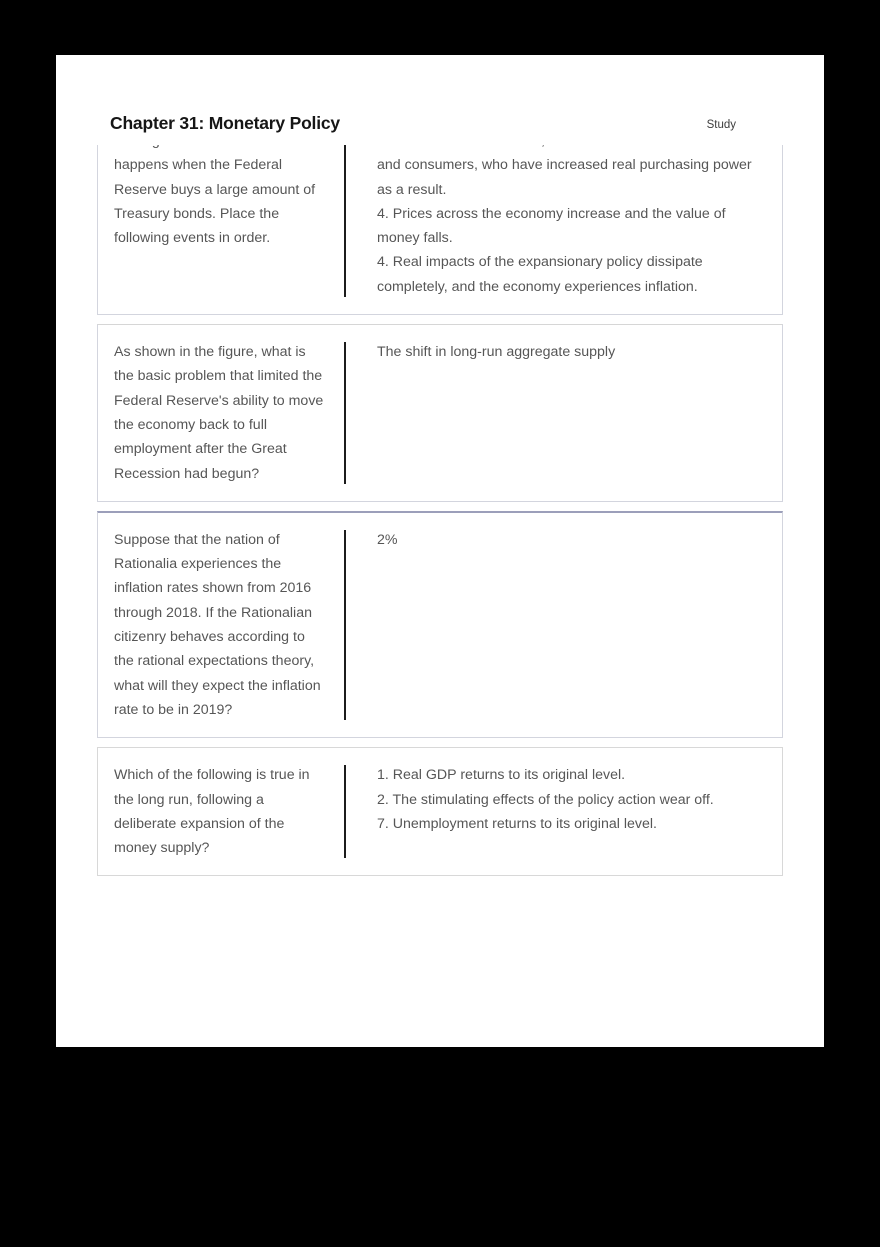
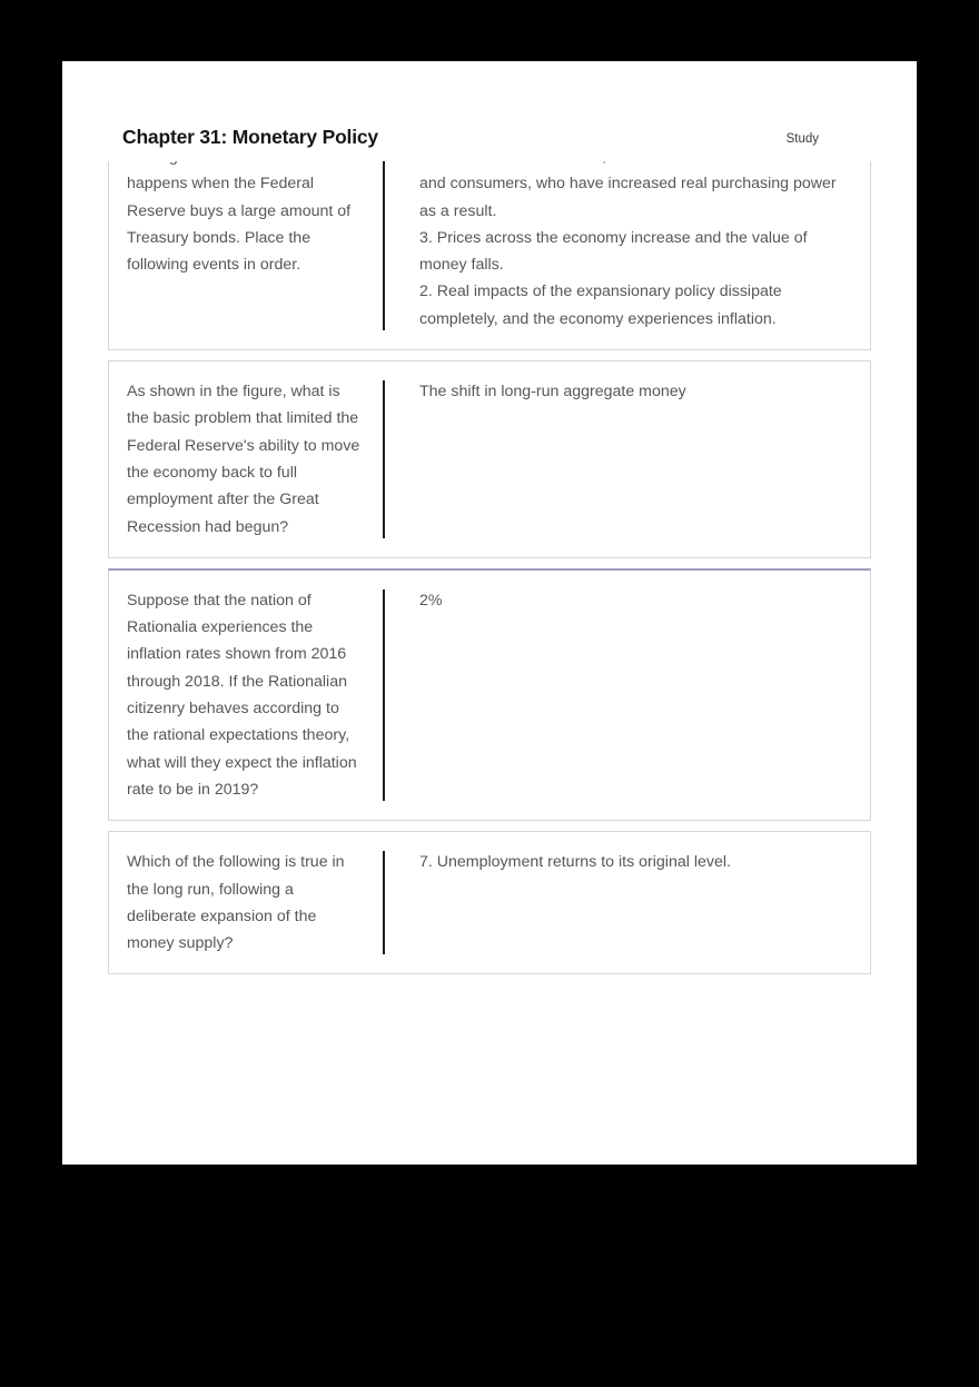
  Chapter 31: Monetary Policy
  Study
  happens when the Federal Reserve buys a large amount of Treasury bonds. Place the following events in order.
- 4. Prices across the economy increase and the value of money falls.
+ 3. Prices across the economy increase and the value of money falls.
- 4. Real impacts of the expansionary policy dissipate completely, and the economy experiences inflation.
+ 2. Real impacts of the expansionary policy dissipate completely, and the economy experiences inflation.
  As shown in the figure, what is the basic problem that limited the Federal Reserve's ability to move the economy back to full employment after the Great Recession had begun?
- The shift in long-run aggregate supply
+ The shift in long-run aggregate money
  Suppose that the nation of Rationalia experiences the inflation rates shown from 2016 through 2018. If the Rationalian citizenry behaves according to the rational expectations theory, what will they expect the inflation rate to be in 2019?
  2%
  Which of the following is true in the long run, following a deliberate expansion of the money supply?
- 1. Real GDP returns to its original level.
- 2. The stimulating effects of the policy action wear off.
  7. Unemployment returns to its original level.
